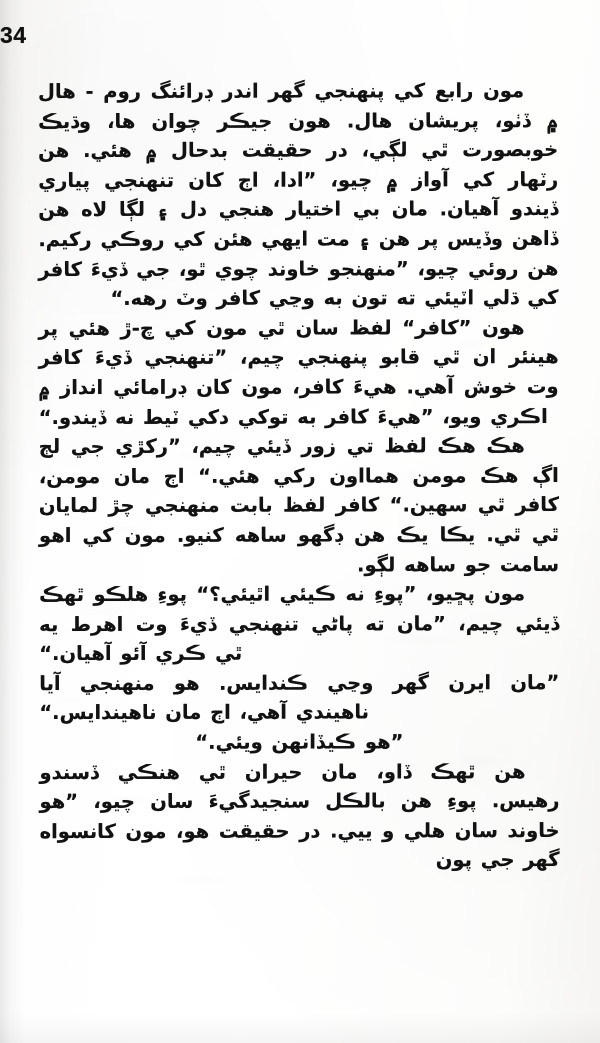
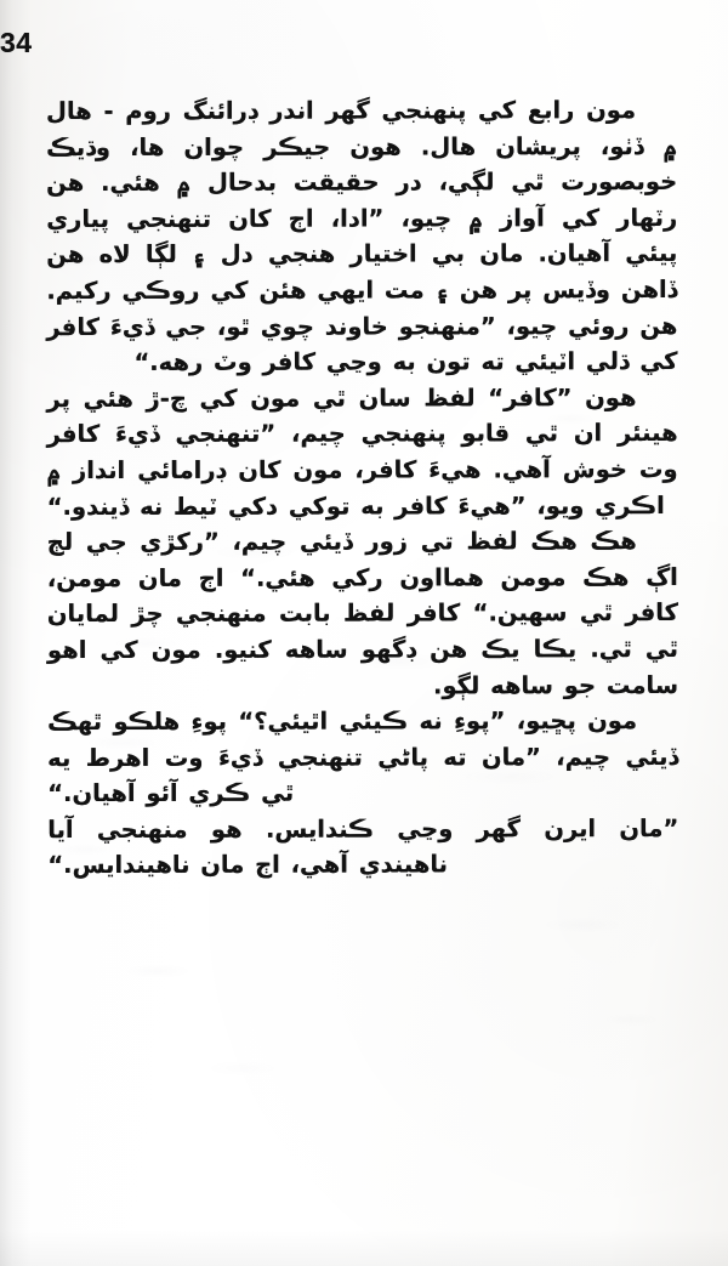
  34
- مون رابع کي پنهنجي گهر اندر ڊرائنگ روم - هال ۾ ڏٺو، پريشان هال. هون جيڪر چوان ها، وڌيڪ خوبصورت ٿي لڳي، در حقيقت بدحال ۾ هئي. هن رٽهار کي آواز ۾ چيو، ”ادا، اڄ کان تنهنجي پياري ڏيندو آهيان. مان بي اختيار هنجي دل ۽ لڳا لاه هن ڏاهن وڏيس پر هن ۽ مت ايهي هئن کي روڪي رکيم. هن روئي چيو، ”منهنجو خاوند چوي ٿو، جي ڏيءَ کافر کي ڌلي اٽيئي ته تون به وڃي کافر وٽ رهه.“
+ مون رابع کي پنهنجي گهر اندر ڊرائنگ روم - هال ۾ ڏٺو، پريشان هال. هون جيڪر چوان ها، وڌيڪ خوبصورت ٿي لڳي، در حقيقت بدحال ۾ هئي. هن رٽهار کي آواز ۾ چيو، ”ادا، اڄ کان تنهنجي پياري پيئي آهيان. مان بي اختيار هنجي دل ۽ لڳا لاه هن ڏاهن وڏيس پر هن ۽ مت ايهي هئن کي روڪي رکيم. هن روئي چيو، ”منهنجو خاوند چوي ٿو، جي ڏيءَ کافر کي ڌلي اٽيئي ته تون به وڃي کافر وٽ رهه.“
  هون ”کافر“ لفظ سان ٿي مون کي چ-ڙ هئي پر هينئر ان ٿي قابو پنهنجي چيم، ”تنهنجي ڏيءَ کافر وت خوش آهي. هيءَ کافر، مون کان ڊرامائي انداز ۾ اڪري ويو، ”هيءَ کافر به توکي دکي ٽيط نه ڏيندو.“
  هڪ هڪ لفظ تي زور ڏيئي چيم، ”رکڙي جي لڄ اڳ هڪ مومن همااون رکي هئي.“ اڄ مان مومن، کافر ٿي سهين.“ کافر لفظ بابت منهنجي چڙ لمايان ٿي ٿي. يڪا يڪ هن ڊگهو ساهه کنيو. مون کي اهو سامت جو ساهه لڳو.
  مون پڇيو، ”پوءِ نه ڪيئي اٿيئي؟“ پوءِ هلڪو ٿهڪ ڏيئي چيم، ”مان ته پاڻي تنهنجي ڏيءَ وت اهرط يه ٿي ڪري آئو آهيان.“
  ”مان ايرن گهر وڃي ڪندايس. هو منهنجي آيا ناهيندي آهي، اڄ مان ناهيندايس.“
- ”هو ڪيڏانهن ويئي.“
- هن ٿهڪ ڏاو، مان حيران ٿي هنڪي ڏسندو رهيس. پوءِ هن بالڪل سنجيدگيءَ سان چيو، ”هو خاوند سان هلي و ييي. در حقيقت هو، مون کانسواه گهر جي پون
